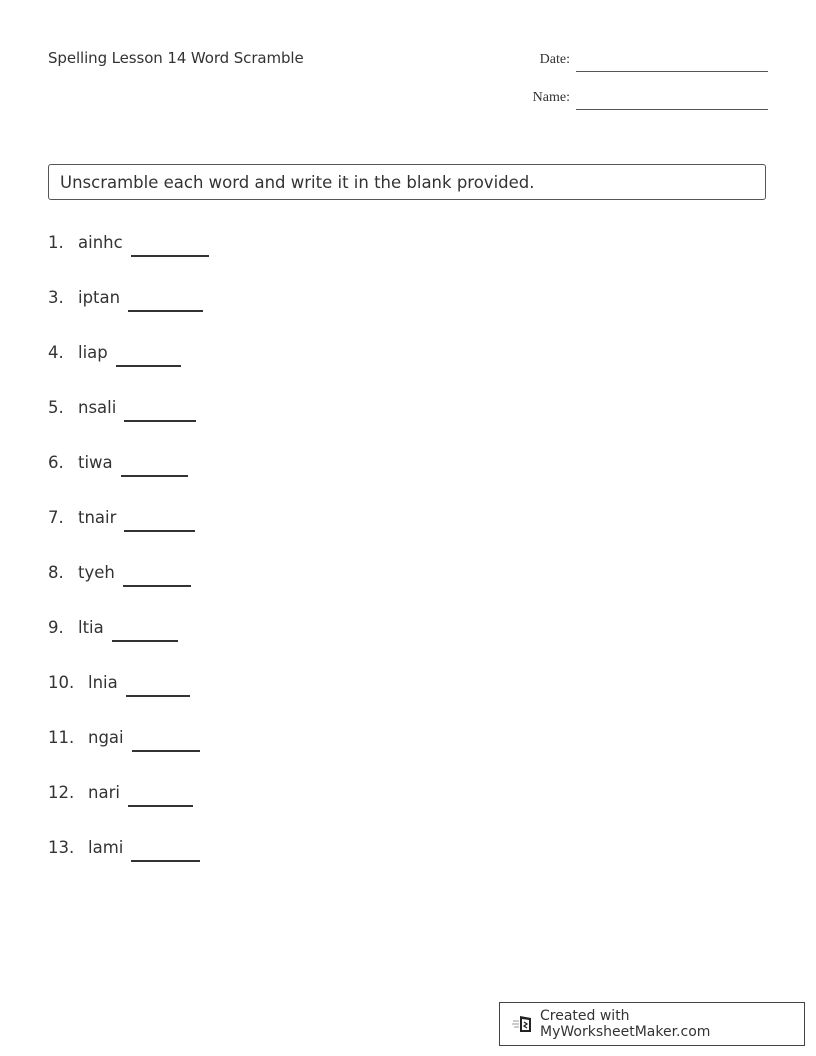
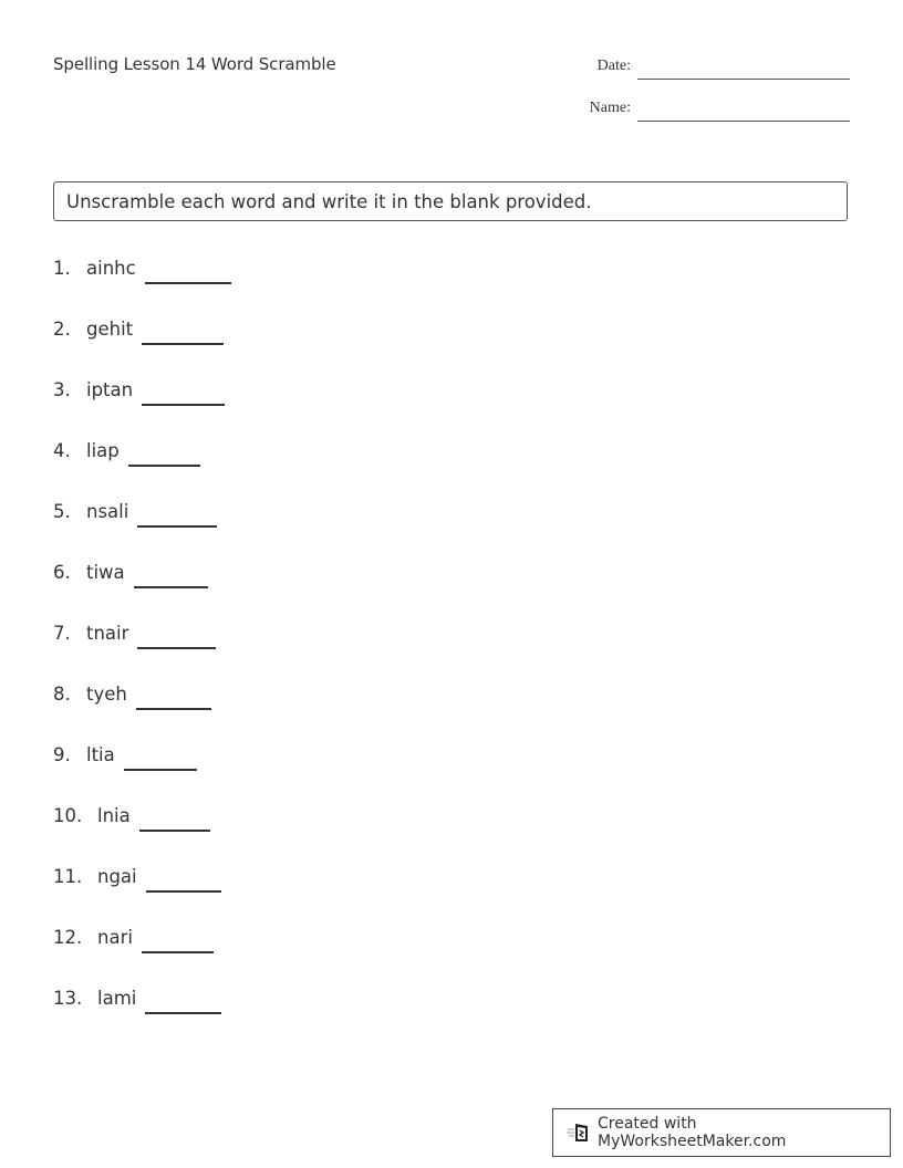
  Spelling Lesson 14 Word Scramble
  Date:
  Name:
  Unscramble each word and write it in the blank provided.
  1.
  ainhc
+ 2.
+ gehit
  3.
  iptan
  4.
  liap
  5.
  nsali
  6.
  tiwa
  7.
  tnair
  8.
  tyeh
  9.
  ltia
  10.
  lnia
  11.
  ngai
  12.
  nari
  13.
  lami
  Created with MyWorksheetMaker.com
